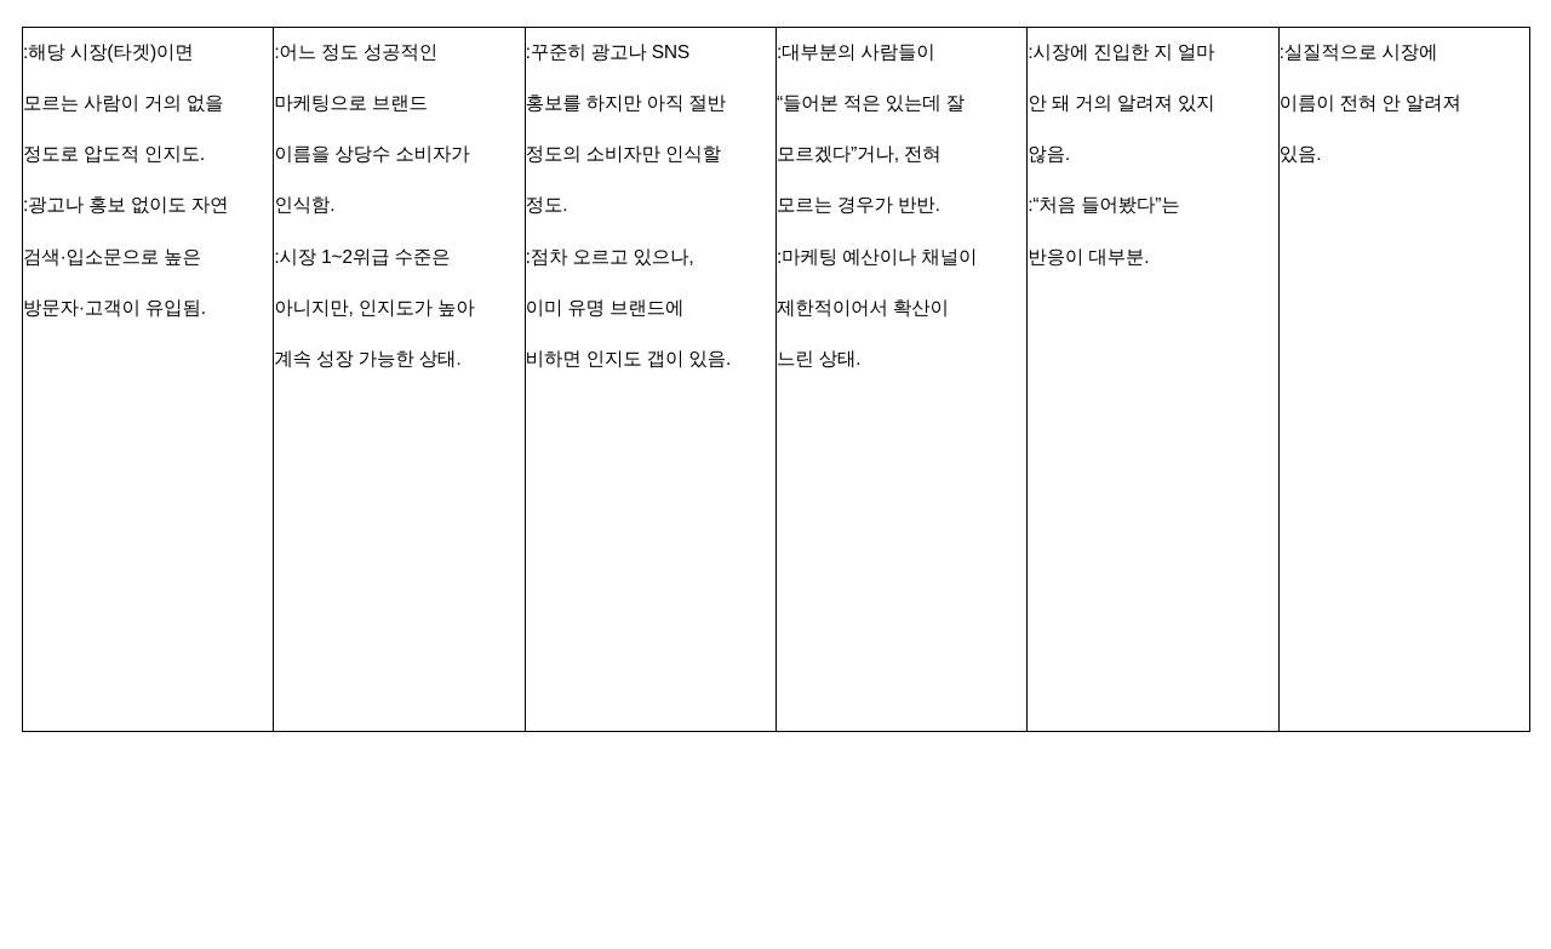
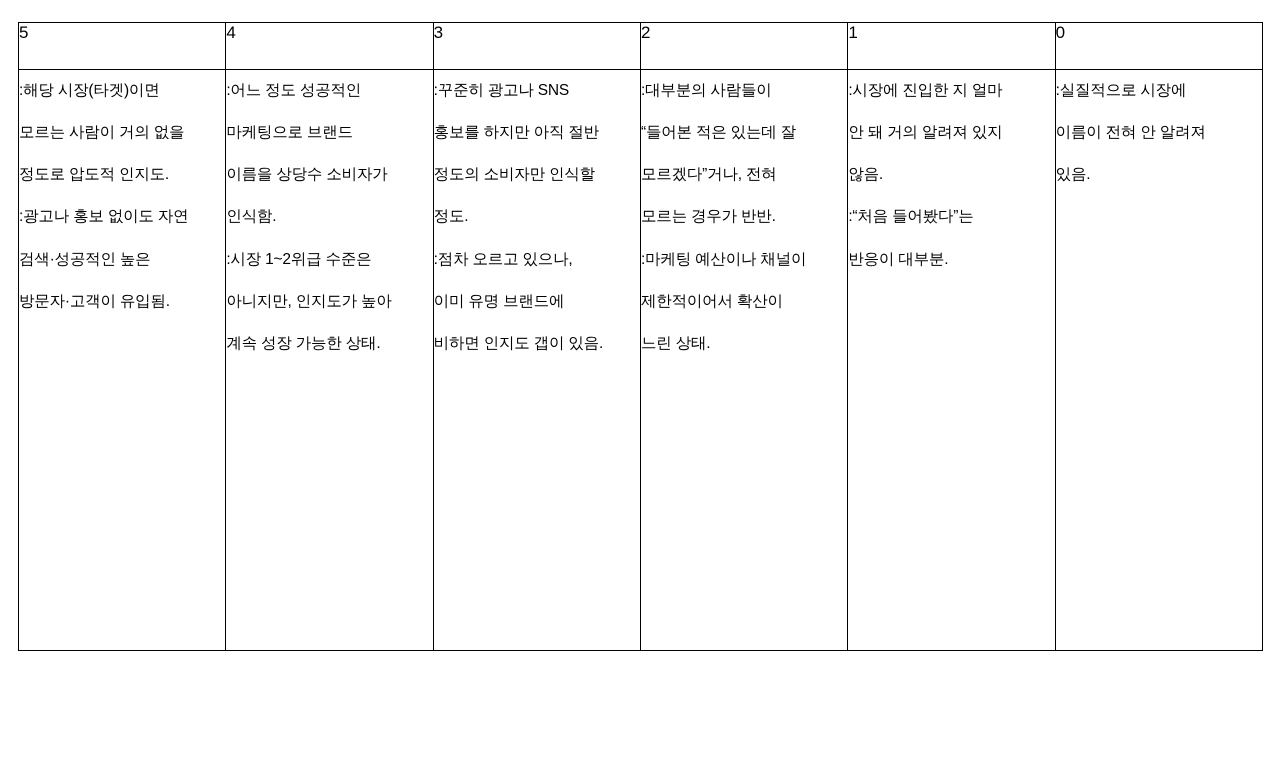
+ 5	4	3	2	1	0
- :해당 시장(타겟)이면 모르는 사람이 거의 없을 정도로 압도적 인지도. :광고나 홍보 없이도 자연 검색·입소문으로 높은 방문자·고객이 유입됨.	:어느 정도 성공적인 마케팅으로 브랜드 이름을 상당수 소비자가 인식함. :시장 1~2위급 수준은 아니지만, 인지도가 높아 계속 성장 가능한 상태.	:꾸준히 광고나 SNS 홍보를 하지만 아직 절반 정도의 소비자만 인식할 정도. :점차 오르고 있으나, 이미 유명 브랜드에 비하면 인지도 갭이 있음.	:대부분의 사람들이 “들어본 적은 있는데 잘 모르겠다”거나, 전혀 모르는 경우가 반반. :마케팅 예산이나 채널이 제한적이어서 확산이 느린 상태.	:시장에 진입한 지 얼마 안 돼 거의 알려져 있지 않음. :“처음 들어봤다”는 반응이 대부분.	:실질적으로 시장에 이름이 전혀 안 알려져 있음.
+ :해당 시장(타겟)이면 모르는 사람이 거의 없을 정도로 압도적 인지도. :광고나 홍보 없이도 자연 검색·성공적인 높은 방문자·고객이 유입됨.	:어느 정도 성공적인 마케팅으로 브랜드 이름을 상당수 소비자가 인식함. :시장 1~2위급 수준은 아니지만, 인지도가 높아 계속 성장 가능한 상태.	:꾸준히 광고나 SNS 홍보를 하지만 아직 절반 정도의 소비자만 인식할 정도. :점차 오르고 있으나, 이미 유명 브랜드에 비하면 인지도 갭이 있음.	:대부분의 사람들이 “들어본 적은 있는데 잘 모르겠다”거나, 전혀 모르는 경우가 반반. :마케팅 예산이나 채널이 제한적이어서 확산이 느린 상태.	:시장에 진입한 지 얼마 안 돼 거의 알려져 있지 않음. :“처음 들어봤다”는 반응이 대부분.	:실질적으로 시장에 이름이 전혀 안 알려져 있음.
